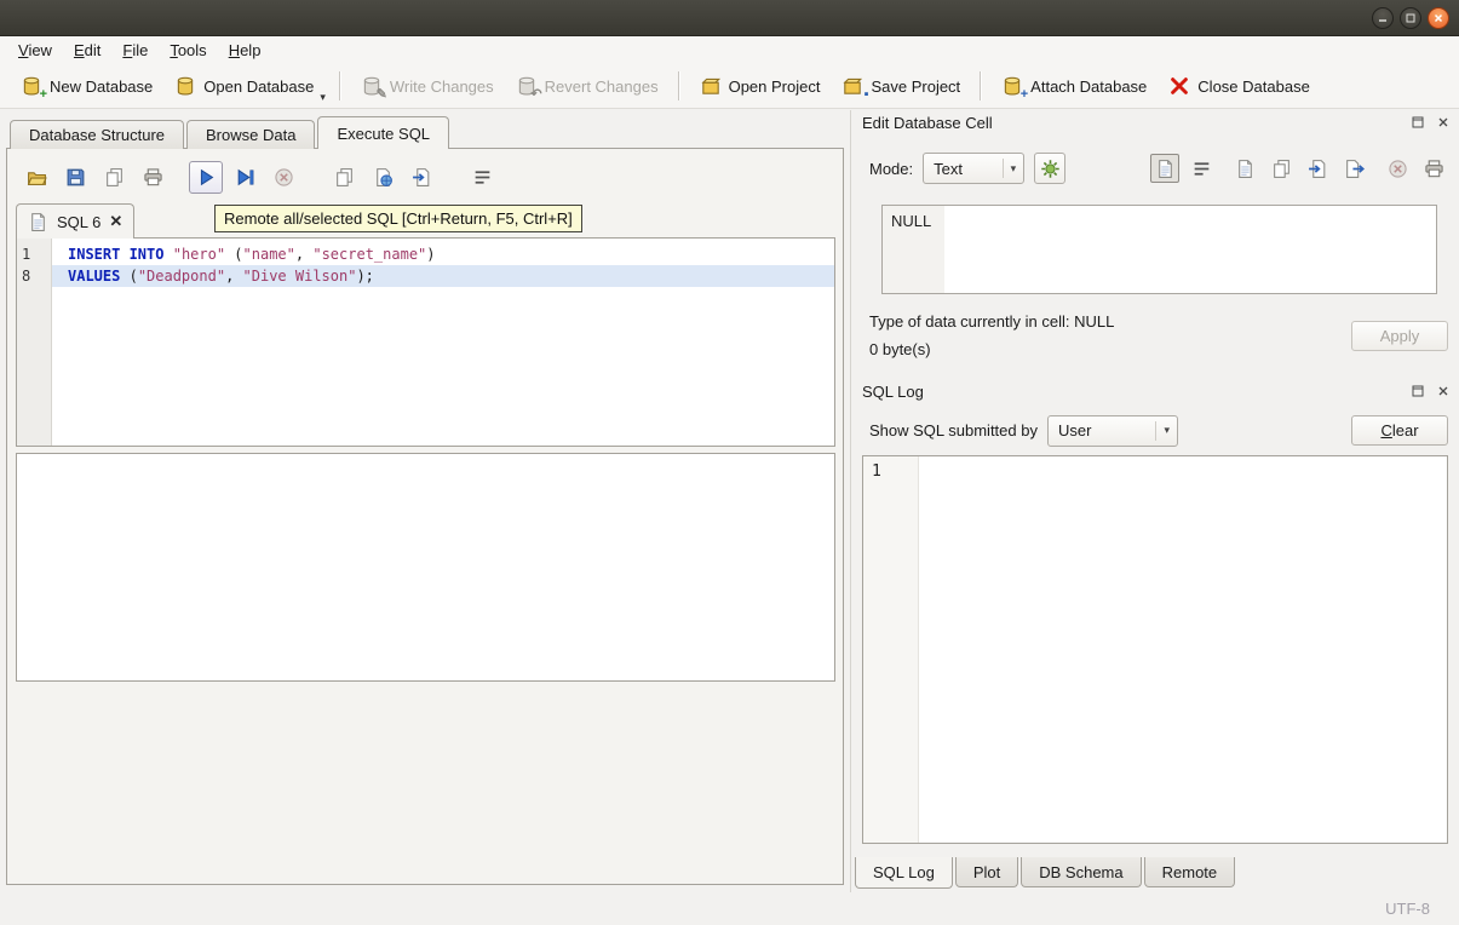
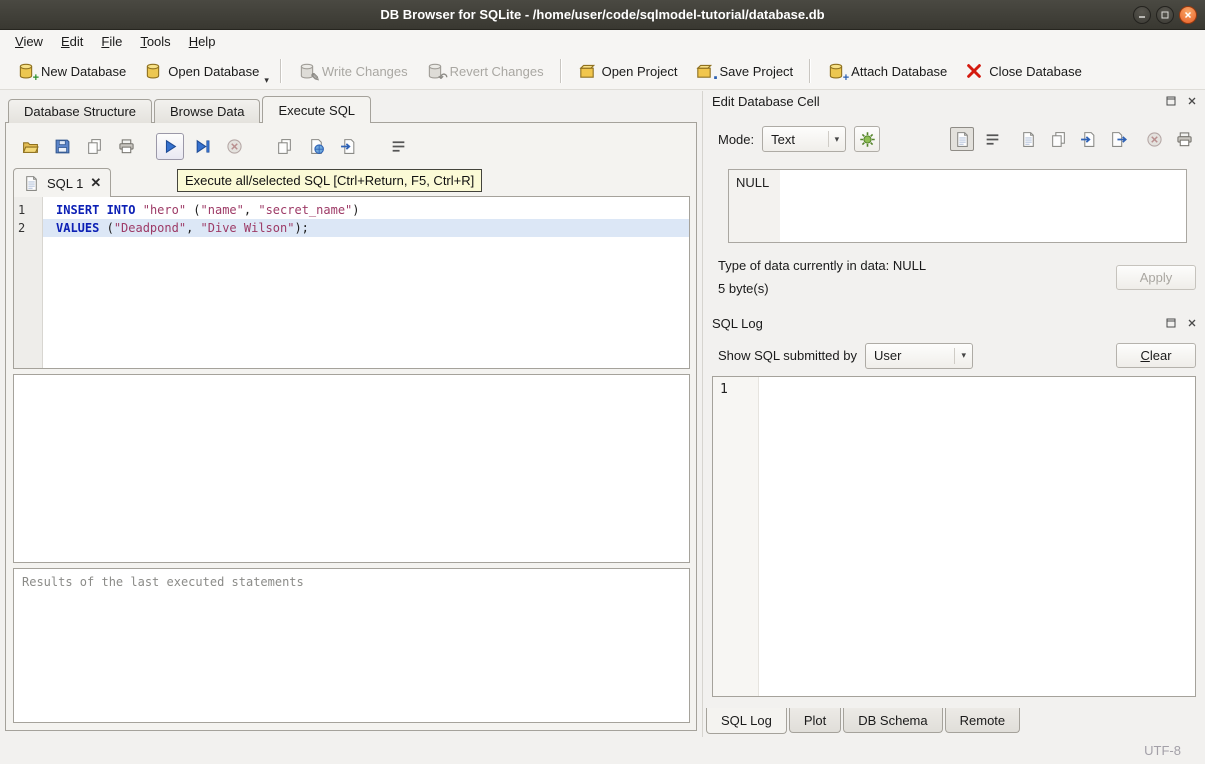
+ DB Browser for SQLite - /home/user/code/sqlmodel-tutorial/database.db
  View
  Edit
  File
  Tools
  Help
  +
  New Database
  Open Database
  ▾
  ✎
  Write Changes
  ↶
  Revert Changes
  Open Project
  ▪
  Save Project
  +
  Attach Database
  Close Database
  Database Structure
  Browse Data
  Execute SQL
- SQL 6
+ SQL 1
  ✕
  1
- 8
+ 2
  INSERT INTO "hero" ("name", "secret_name")
  VALUES ("Deadpond", "Dive Wilson");
+ Results of the last executed statements
- Remote all/selected SQL [Ctrl+Return, F5, Ctrl+R]
+ Execute all/selected SQL [Ctrl+Return, F5, Ctrl+R]
  Edit Database Cell
  Mode:
  Text
  ▾
  NULL
- Type of data currently in cell: NULL
+ Type of data currently in data: NULL
- 0 byte(s)
+ 5 byte(s)
  Apply
  SQL Log
  Show SQL submitted by
  User
  ▾
  Clear
  1
  SQL Log
  Plot
  DB Schema
  Remote
  UTF-8
